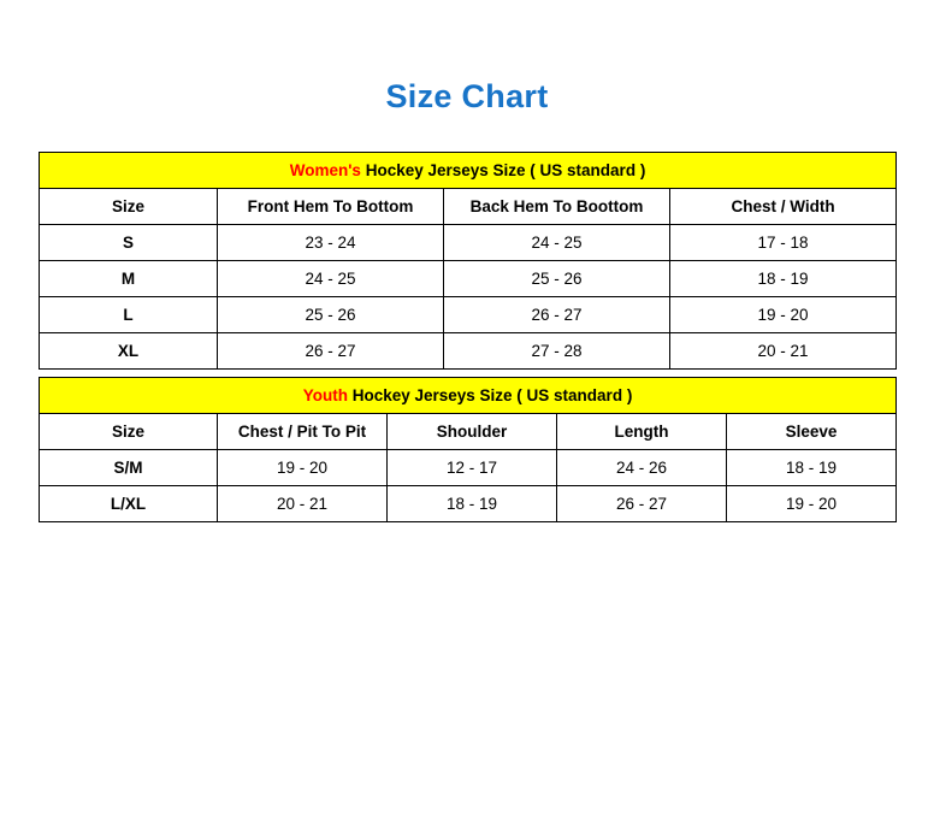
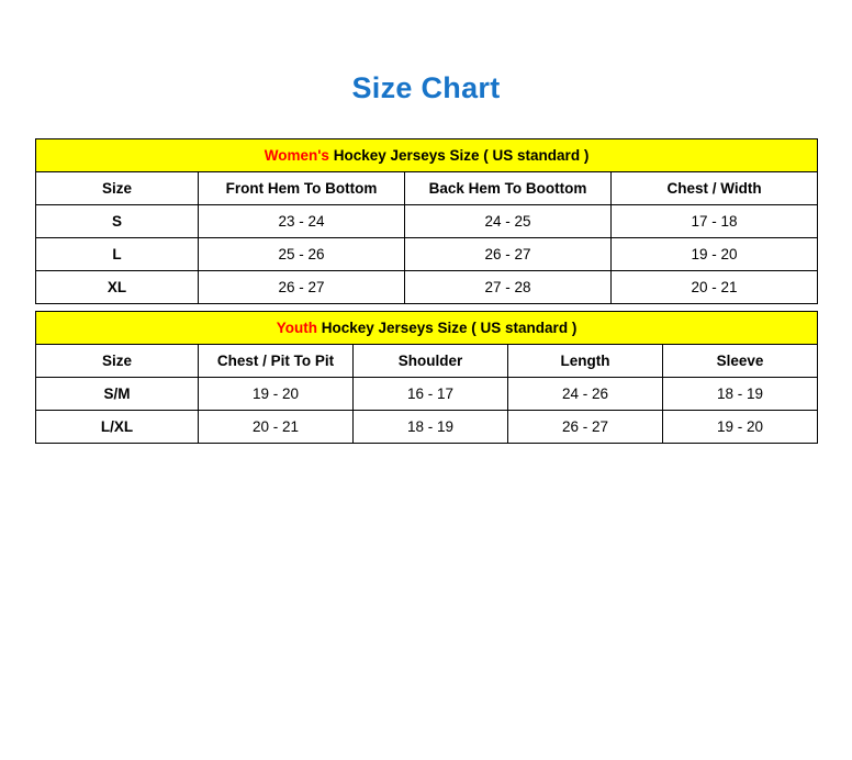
  Size Chart
  Women's Hockey Jerseys Size ( US standard )
  Size	Front Hem To Bottom	Back Hem To Boottom	Chest / Width
  S	23 - 24	24 - 25	17 - 18
- M	24 - 25	25 - 26	18 - 19
  L	25 - 26	26 - 27	19 - 20
  XL	26 - 27	27 - 28	20 - 21
  Youth Hockey Jerseys Size ( US standard )
  Size	Chest / Pit To Pit	Shoulder	Length	Sleeve
- S/M	19 - 20	12 - 17	24 - 26	18 - 19
+ S/M	19 - 20	16 - 17	24 - 26	18 - 19
  L/XL	20 - 21	18 - 19	26 - 27	19 - 20
